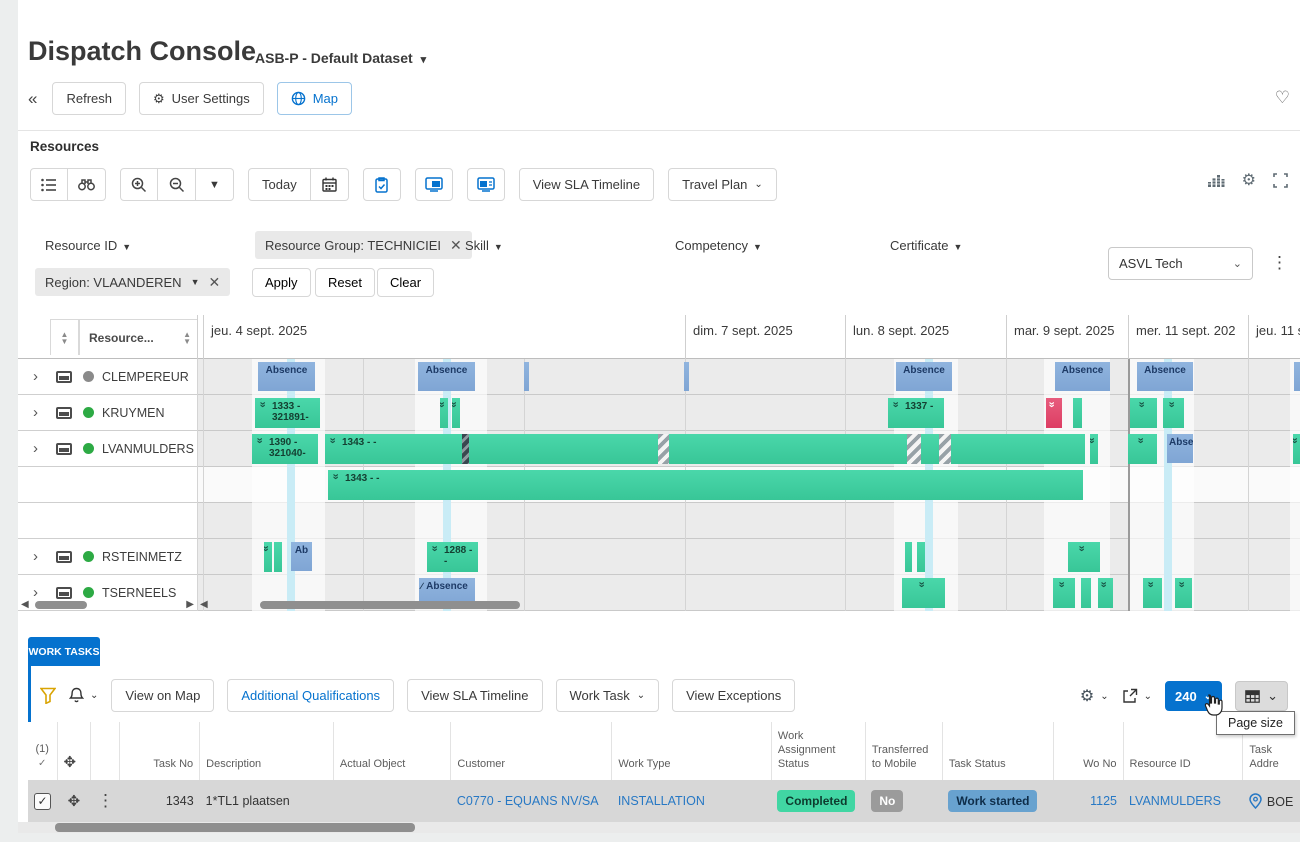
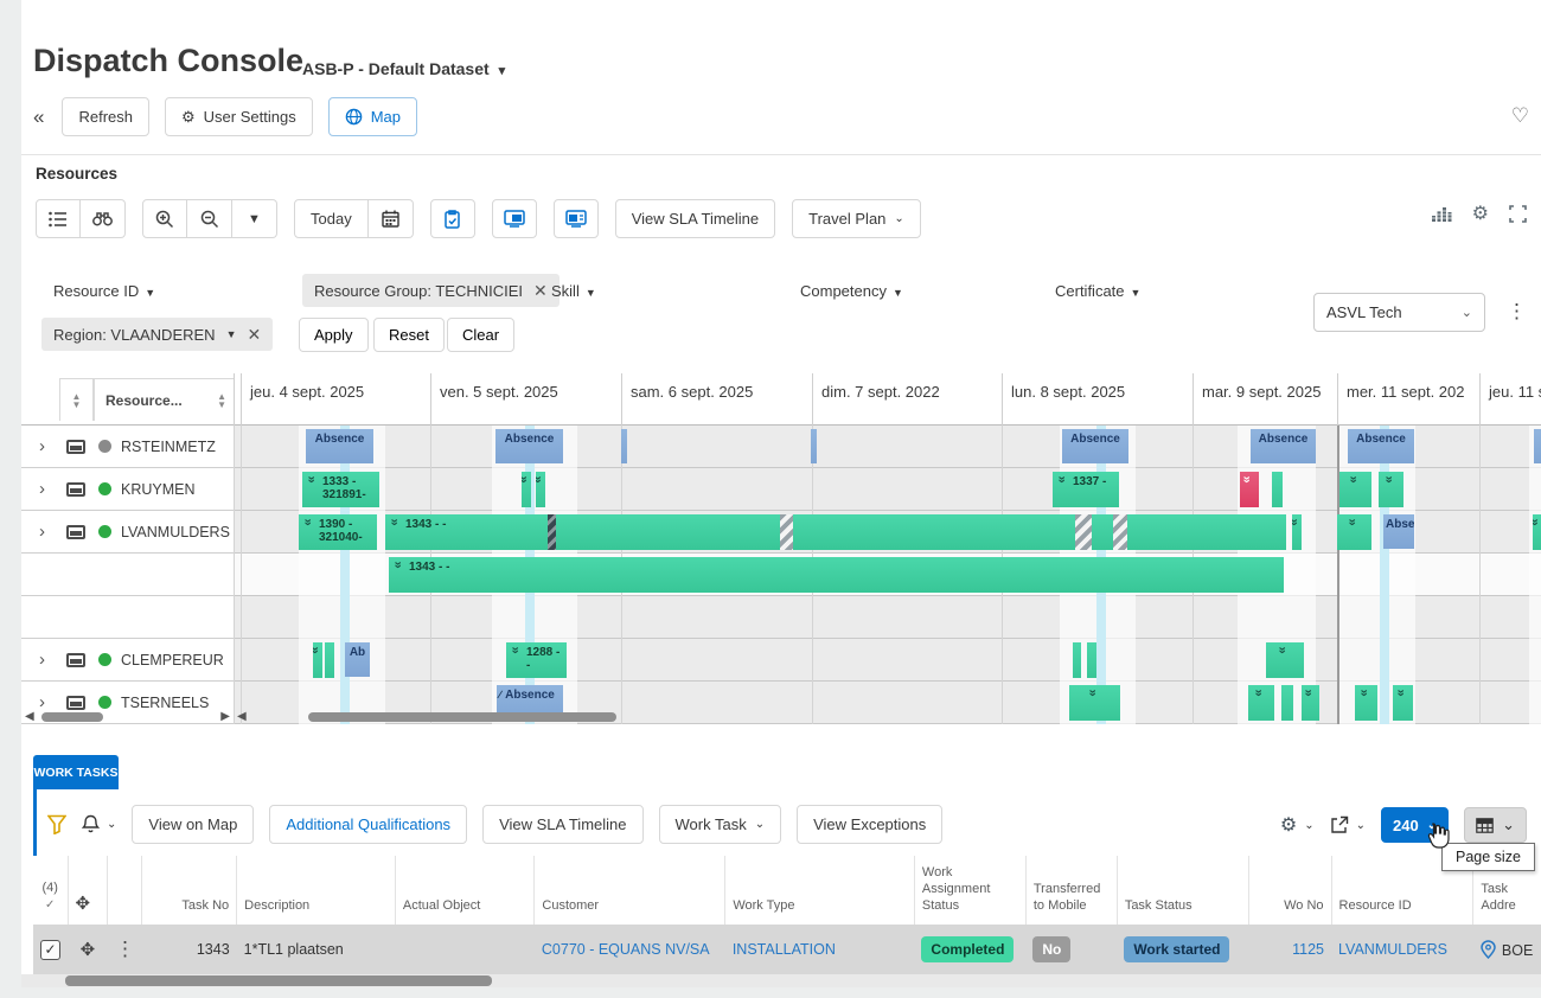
  Dispatch Console
  ASB-P - Default Dataset ▾
  ♡
  «
  Refresh
  ⚙
  User Settings
  Map
  Resources
  ▼
  Today
  View SLA Timeline
  Travel Plan
  ⌄
  ⚙
  Resource ID ▼
  Resource Group: TECHNICIEI
  ✕
  Skill ▼
  Competency ▼
  Certificate ▼
  ASVL Tech
  ⌄
  ⋮
  Region: VLAANDEREN
  ▼
  ✕
  Apply
  Reset
  Clear
  ▲
  ▼
  Resource...
  ▲
  ▼
  ›
- CLEMPEREUR
+ RSTEINMETZ
  ›
  KRUYMEN
  ›
  LVANMULDERS
  ›
- RSTEINMETZ
+ CLEMPEREUR
  ›
  TSERNEELS
  ◀
  ▶
  jeu. 4 sept. 2025
+ ven. 5 sept. 2025
+ sam. 6 sept. 2025
- dim. 7 sept. 2025
+ dim. 7 sept. 2022
  lun. 8 sept. 2025
  mar. 9 sept. 2025
  mer. 11 sept. 202
  jeu. 11
  Absence
  Absence
  Absence
  Absence
  Absence
  1333 -
  321891-
  1337 -
  1390 -
  321040-
  1343 - -
  Abse
  1343 - -
  Ab
  1288 -
  -
  ∕
  Absence
  ◀
  WORK TASKS
  ⌄
  View on Map
  Additional Qualifications
  View SLA Timeline
  Work Task
  ⌄
  View Exceptions
  ⚙
  ⌄
  ⌄
  240
  ⌄
  ⌄
- (1)✓	✥		Task No	Description	Actual Object	Customer	Work Type	Work Assignment Status	Transferred to Mobile	Task Status	Wo No	Resource ID	Task Addre
+ (4)✓	✥		Task No	Description	Actual Object	Customer	Work Type	Work Assignment Status	Transferred to Mobile	Task Status	Wo No	Resource ID	Task Addre
  ✓	✥	⋮	1343	1*TL1 plaatsen		C0770 - EQUANS NV/SA	INSTALLATION	Completed	No	Work started	1125	LVANMULDERS	BOE
  Page size
